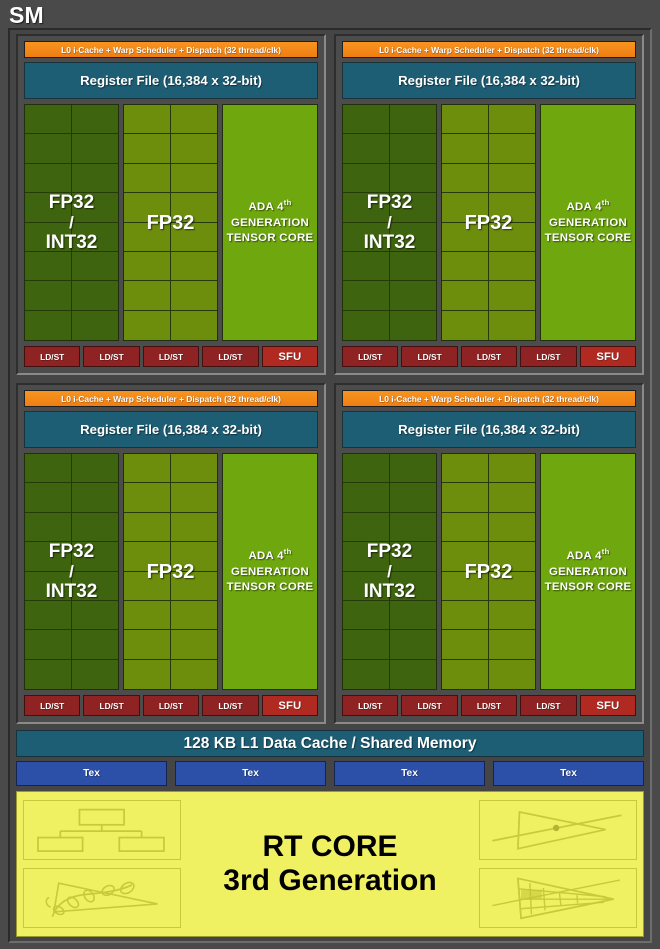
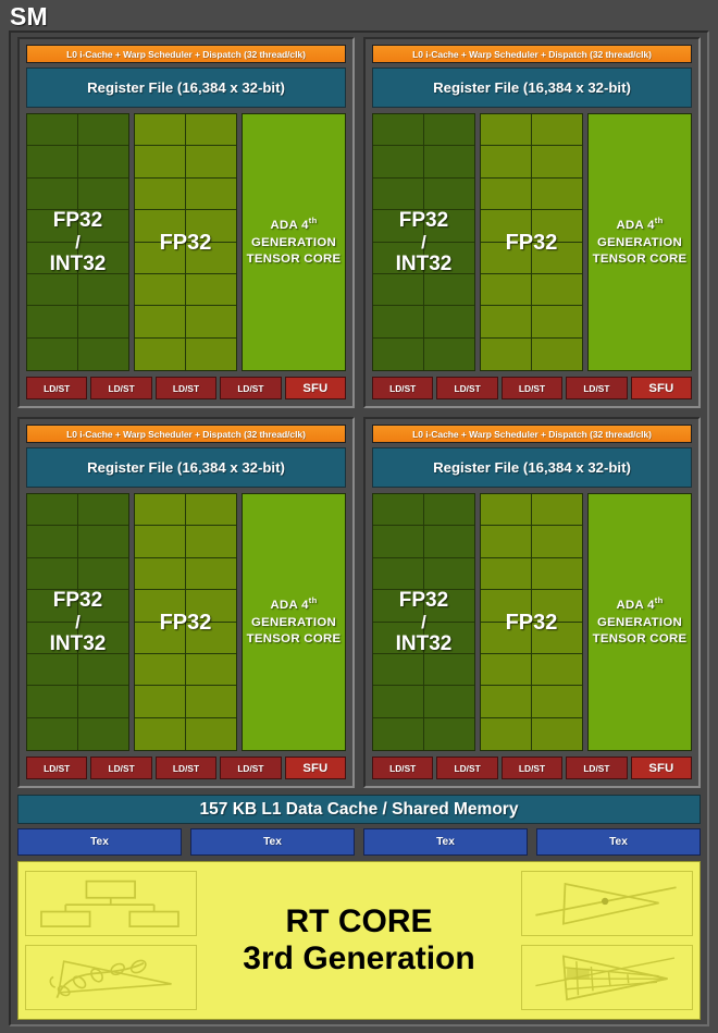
  SM
  L0 i-Cache + Warp Scheduler + Dispatch (32 thread/clk)
  Register File (16,384 x 32-bit)
  FP32
  /
  INT32
  FP32
  ADA 4th
  GENERATION
  TENSOR CORE
  LD/ST
  LD/ST
  LD/ST
  LD/ST
  SFU
  L0 i-Cache + Warp Scheduler + Dispatch (32 thread/clk)
  Register File (16,384 x 32-bit)
  FP32
  /
  INT32
  FP32
  ADA 4th
  GENERATION
  TENSOR CORE
  LD/ST
  LD/ST
  LD/ST
  LD/ST
  SFU
  L0 i-Cache + Warp Scheduler + Dispatch (32 thread/clk)
  Register File (16,384 x 32-bit)
  FP32
  /
  INT32
  FP32
  ADA 4th
  GENERATION
  TENSOR CORE
  LD/ST
  LD/ST
  LD/ST
  LD/ST
  SFU
  L0 i-Cache + Warp Scheduler + Dispatch (32 thread/clk)
  Register File (16,384 x 32-bit)
  FP32
  /
  INT32
  FP32
  ADA 4th
  GENERATION
  TENSOR CORE
  LD/ST
  LD/ST
  LD/ST
  LD/ST
  SFU
- 128 KB L1 Data Cache / Shared Memory
+ 157 KB L1 Data Cache / Shared Memory
  Tex
  Tex
  Tex
  Tex
  RT CORE
  3rd Generation
